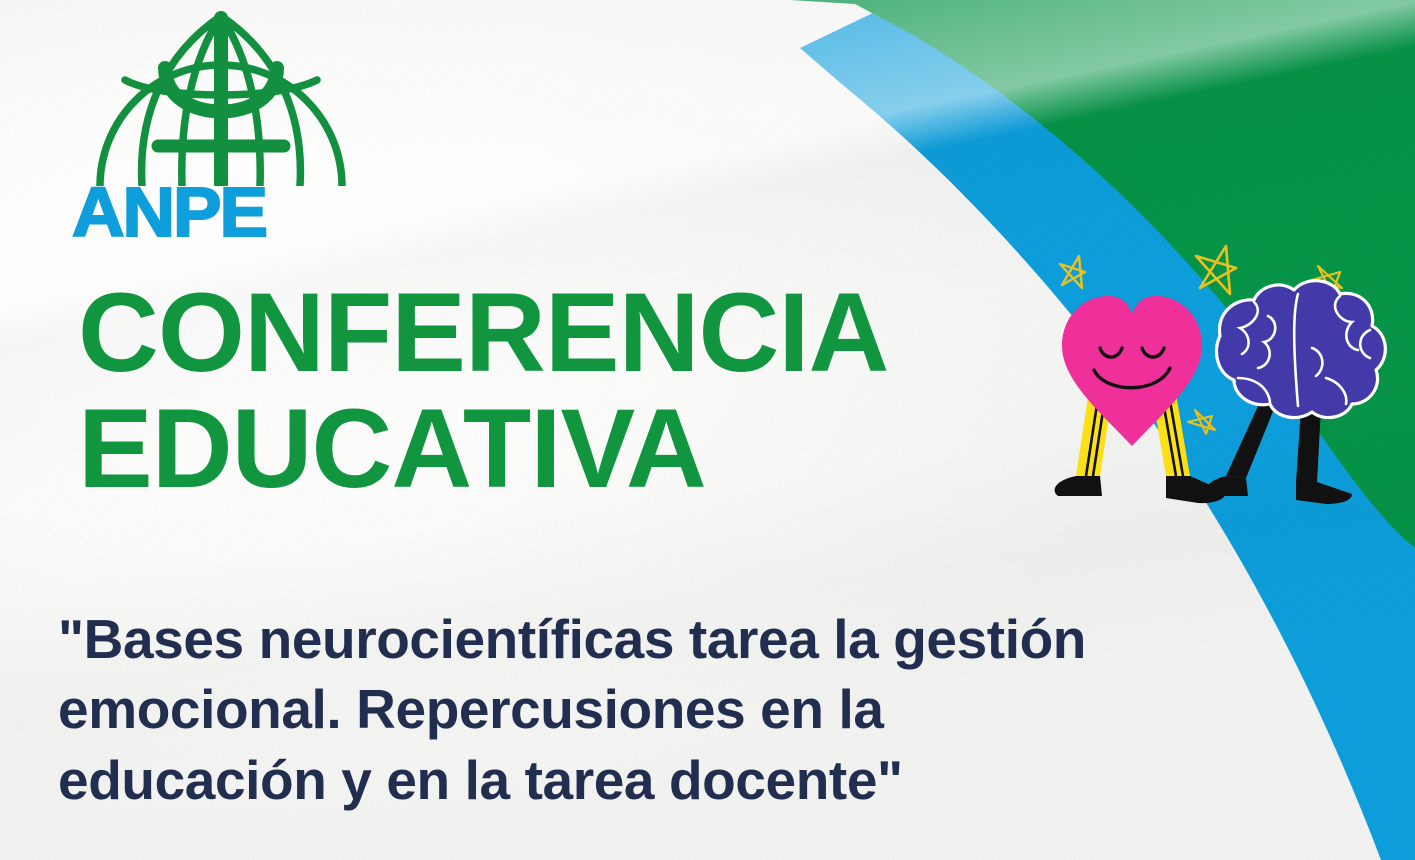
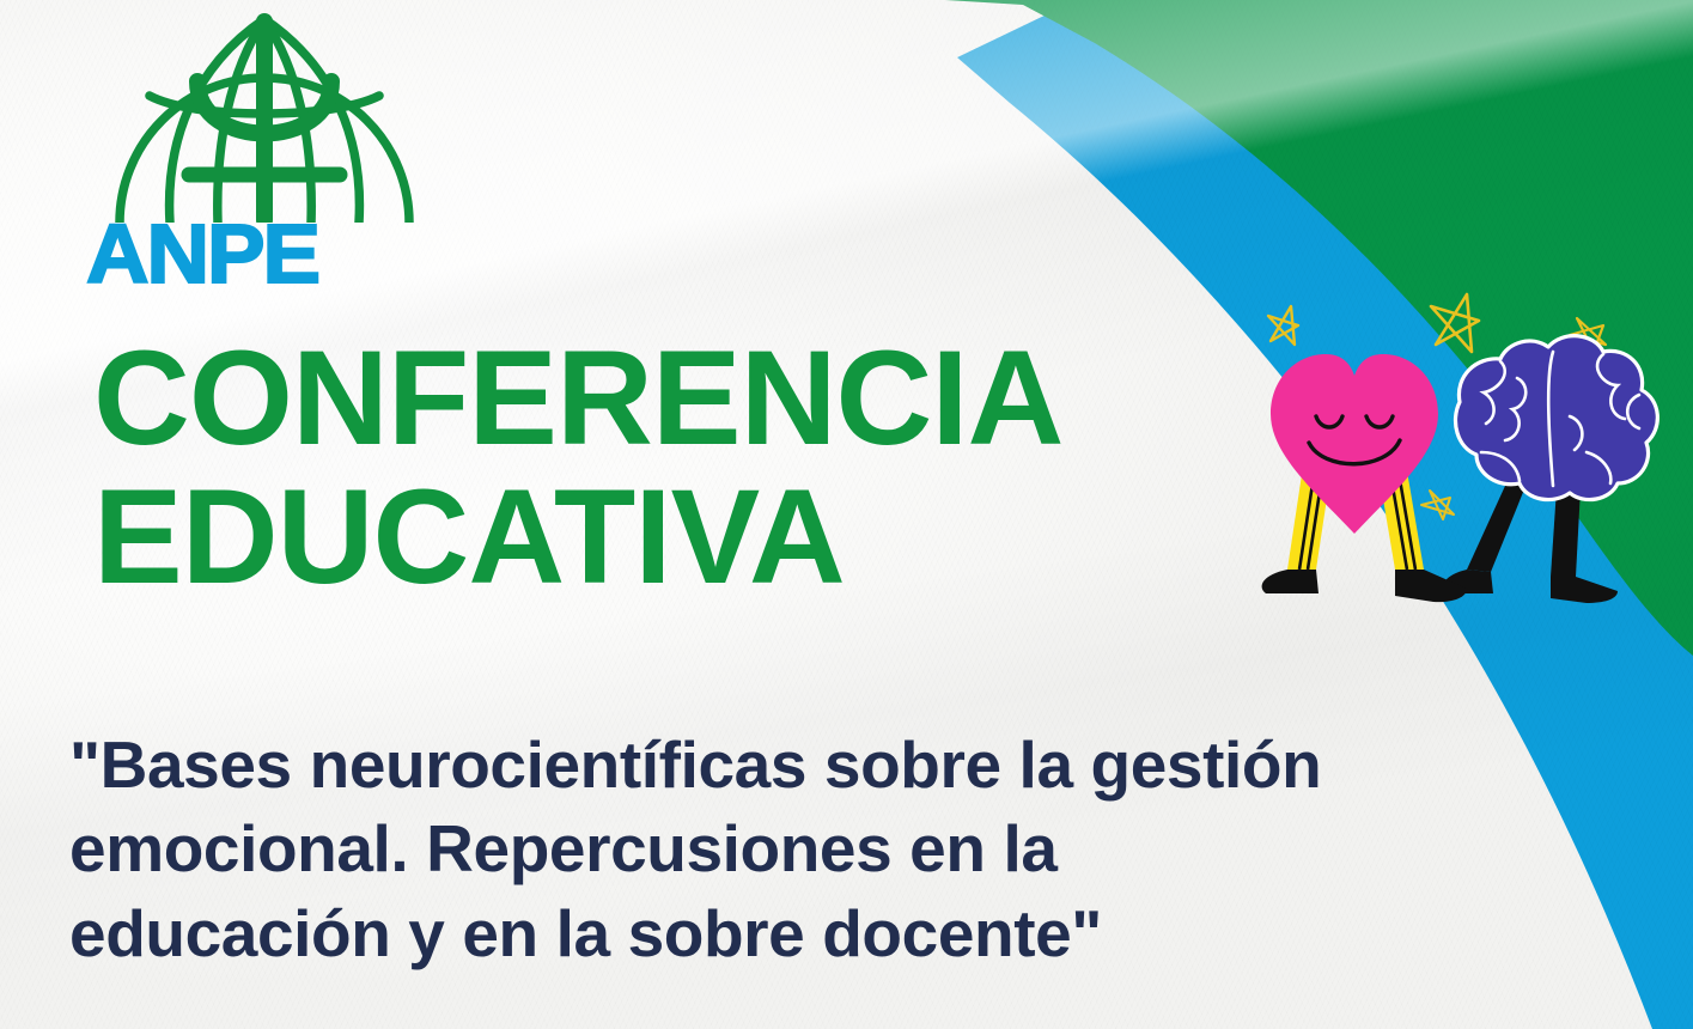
  ANPE
  CONFERENCIA
  EDUCATIVA
- "Bases neurocientíficas tarea la gestión
+ "Bases neurocientíficas sobre la gestión
  emocional. Repercusiones en la
- educación y en la tarea docente"
+ educación y en la sobre docente"
